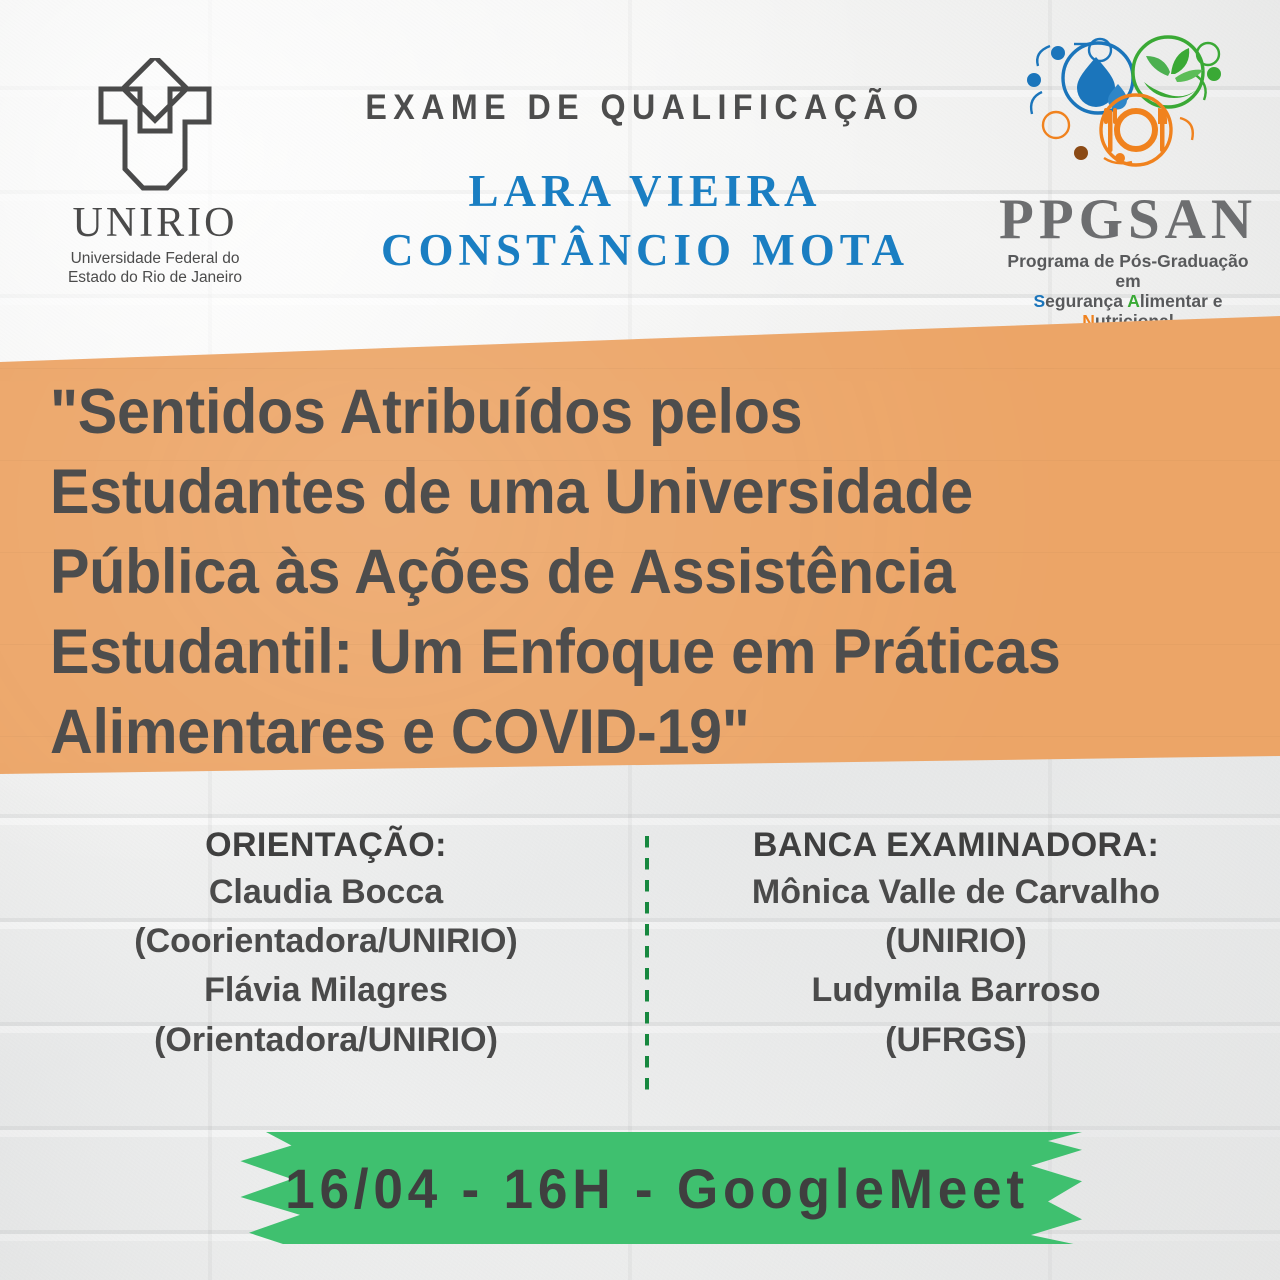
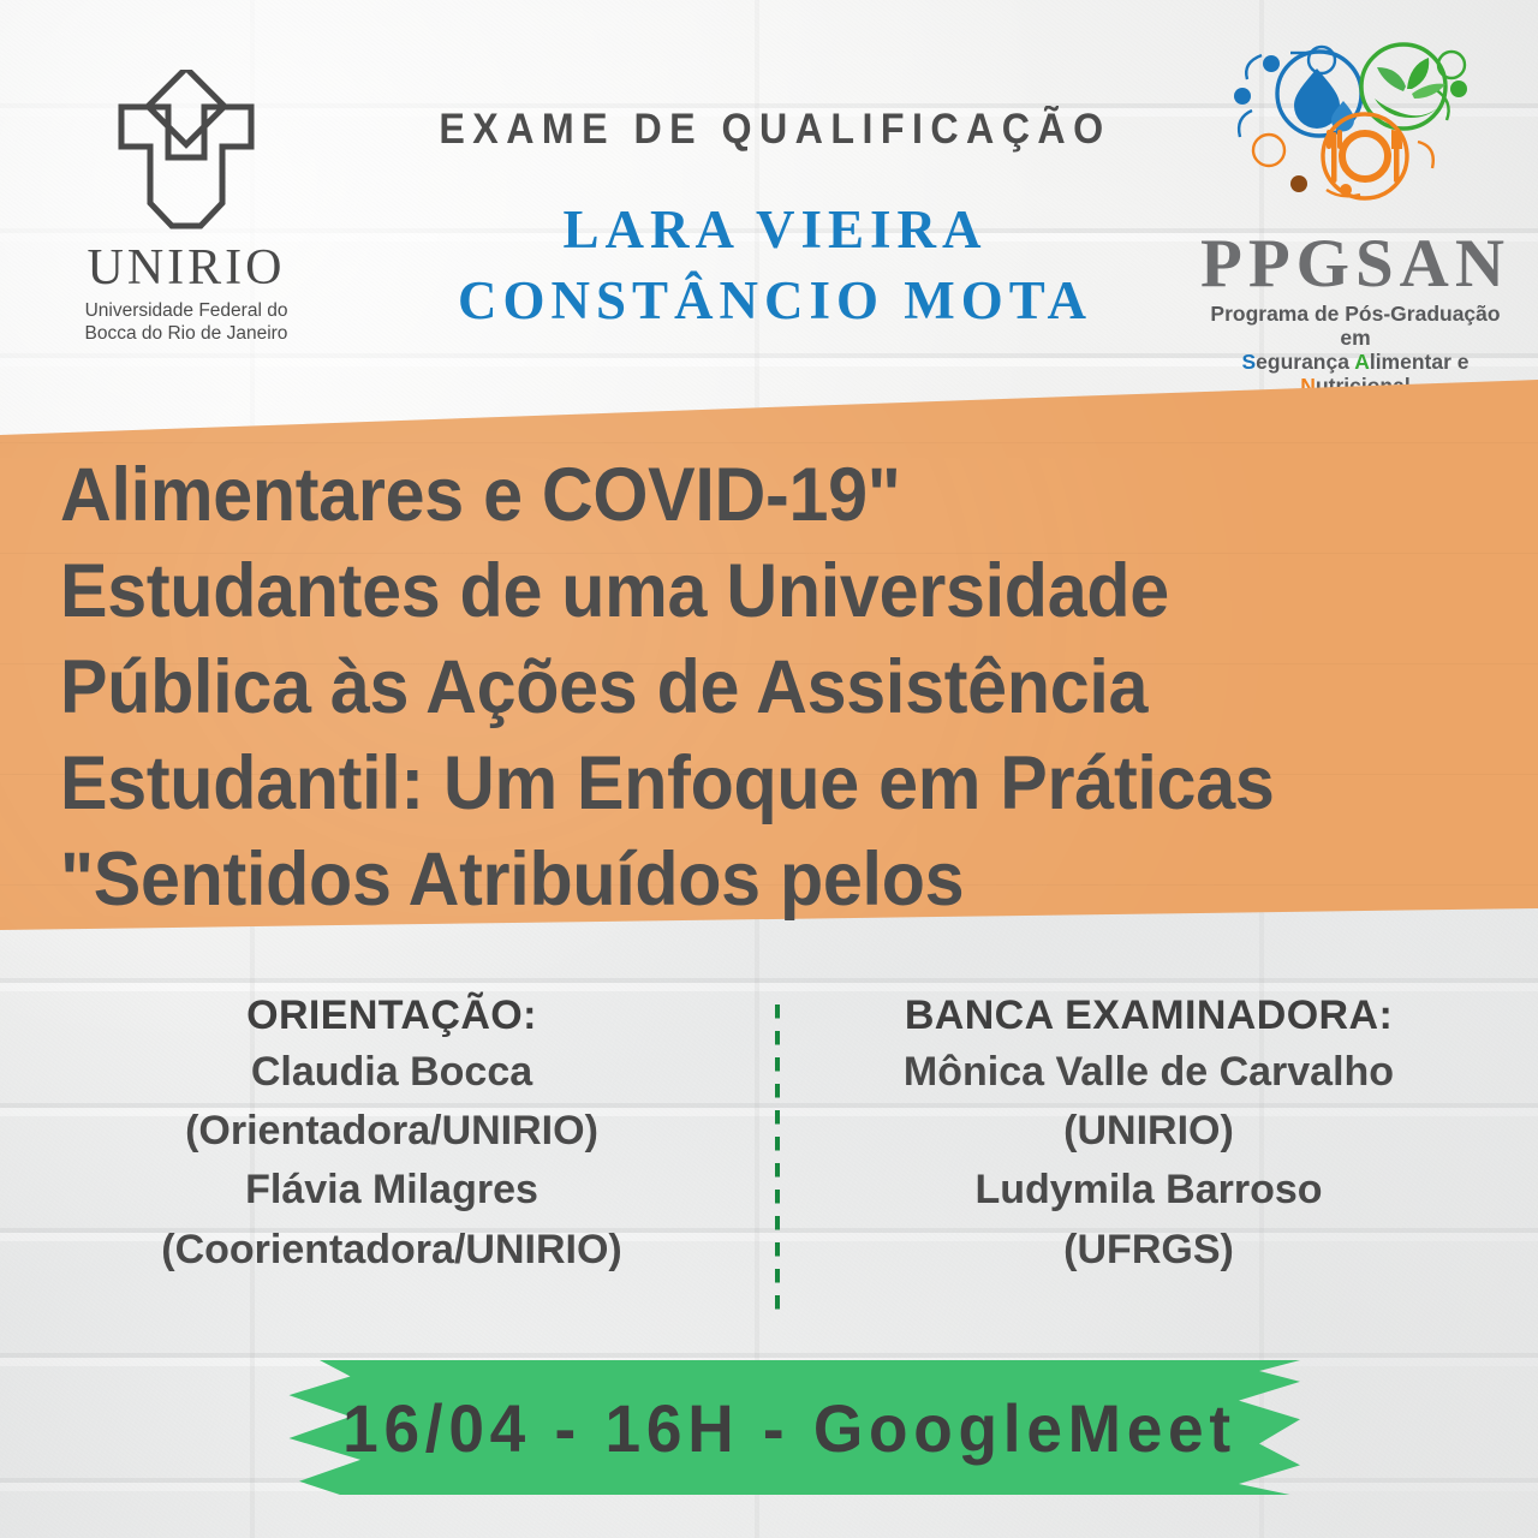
  UNIRIO
  Universidade Federal do
- Estado do Rio de Janeiro
+ Bocca do Rio de Janeiro
  EXAME DE QUALIFICAÇÃO
  LARA VIEIRA
  CONSTÂNCIO MOTA
  PPGSAN
  Programa de Pós-Graduação em
  Segurança Alimentar e Nutric
- "Sentidos Atribuídos pelos
+ Alimentares e COVID-19"
  Estudantes de uma Universidade
  Pública às Ações de Assistência
  Estudantil: Um Enfoque em Práticas
- Alimentares e COVID-19"
+ "Sentidos Atribuídos pelos
  ORIENTAÇÃO:
  Claudia Bocca
- (Coorientadora/UNIRIO)
+ (Orientadora/UNIRIO)
  Flávia Milagres
- (Orientadora/UNIRIO)
+ (Coorientadora/UNIRIO)
  BANCA EXAMINADORA:
  Mônica Valle de Carvalho
  (UNIRIO)
  Ludymila Barroso
  (UFRGS)
  16/04 - 16H - GoogleMeet
